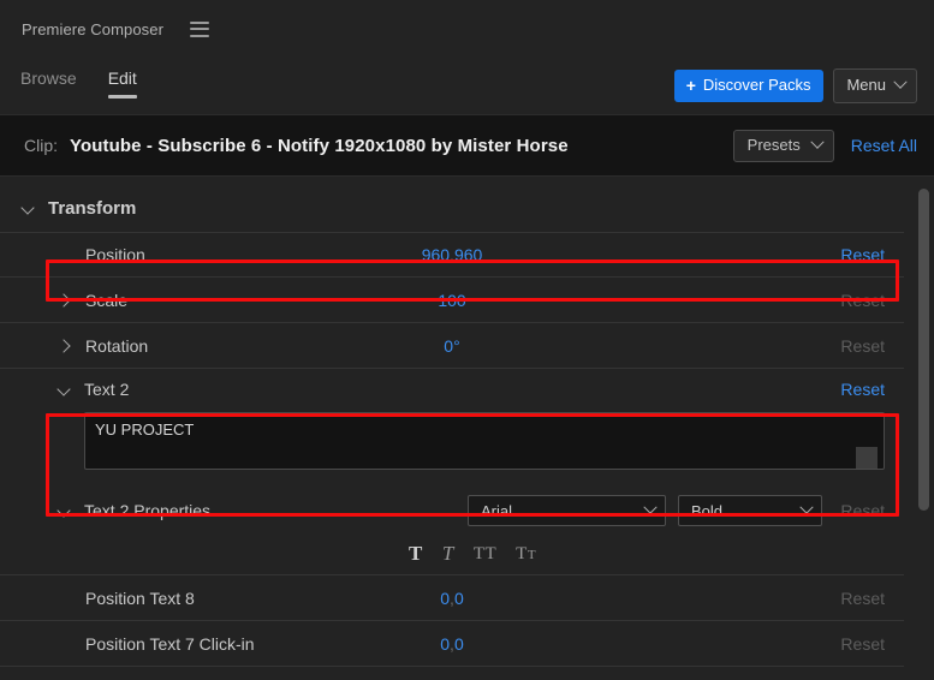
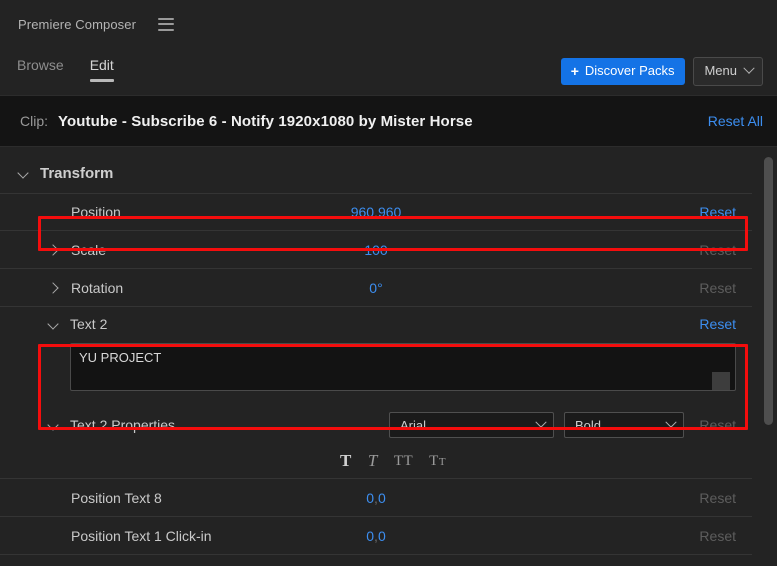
  Premiere Composer
  Browse
  Edit
  +
  Discover Packs
  Menu
  Clip:
  Youtube - Subscribe 6 - Notify 1920x1080 by Mister Horse
- Presets
  Reset All
  Transform
  Position
  960,960
  Reset
  Scale
  100
  Reset
  Rotation
  0°
  Reset
  Text 2
  Reset
  YU PROJECT
  Text 2 Properties
  Arial
  Bold
  Reset
  T
  T
  TT
  TT
  Position Text 8
  0,0
  Reset
- Position Text 7 Click-in
+ Position Text 1 Click-in
  0,0
  Reset
